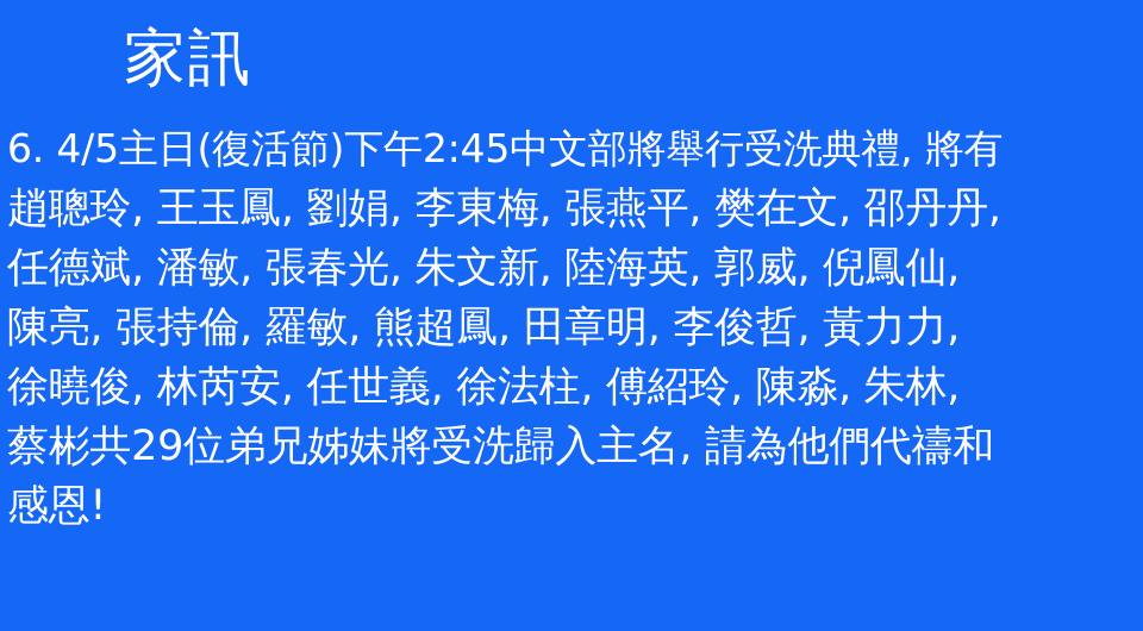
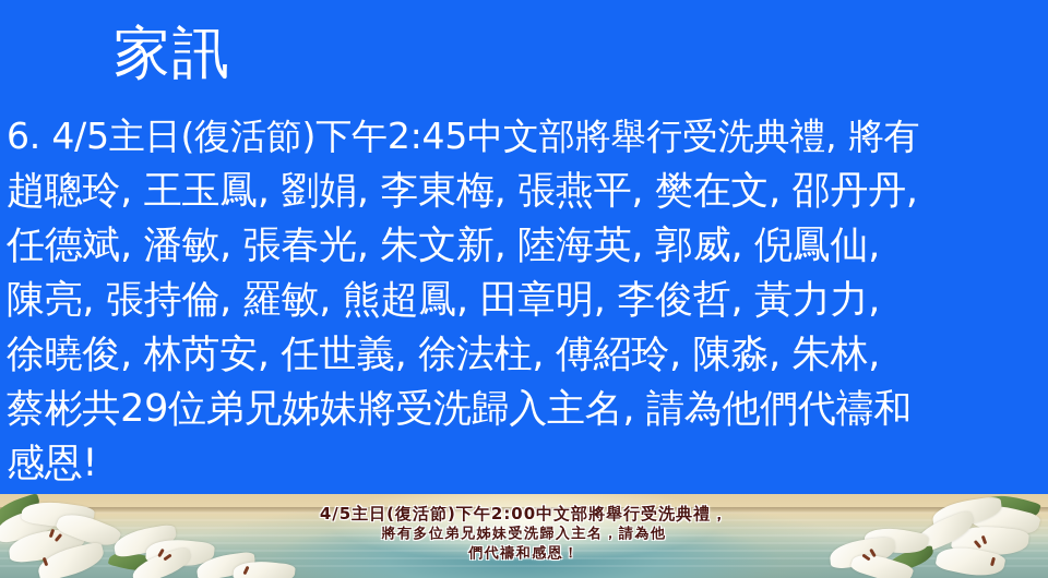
  家訊
  6. 4/5主日(復活節)下午2:45中文部將舉行受洗典禮, 將有
  趙聰玲, 王玉鳳, 劉娟, 李東梅, 張燕平, 樊在文, 邵丹丹,
  任德斌, 潘敏, 張春光, 朱文新, 陸海英, 郭威, 倪鳳仙,
  陳亮, 張持倫, 羅敏, 熊超鳳, 田章明, 李俊哲, 黃力力,
  徐曉俊, 林芮安, 任世義, 徐法柱, 傅紹玲, 陳淼, 朱林,
  蔡彬共29位弟兄姊妹將受洗歸入主名, 請為他們代禱和
  感恩!
+ 4/5主日(復活節)下午2:00中文部將舉行受洗典禮，
+ 將有多位弟兄姊妹受洗歸入主名，請為他
+ 們代禱和感恩！
